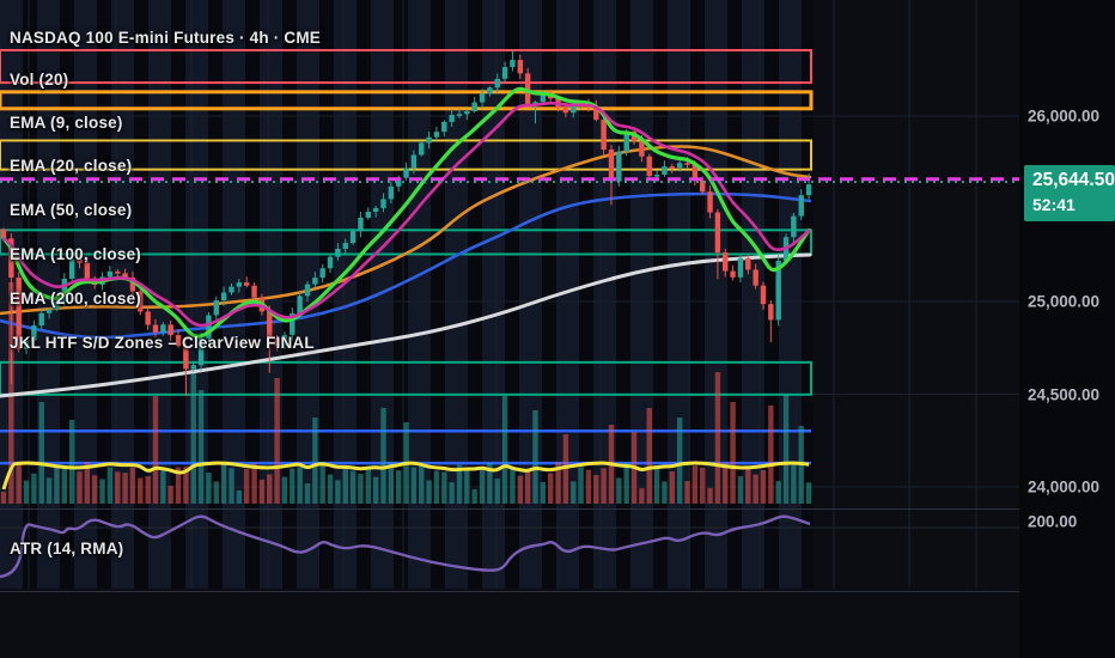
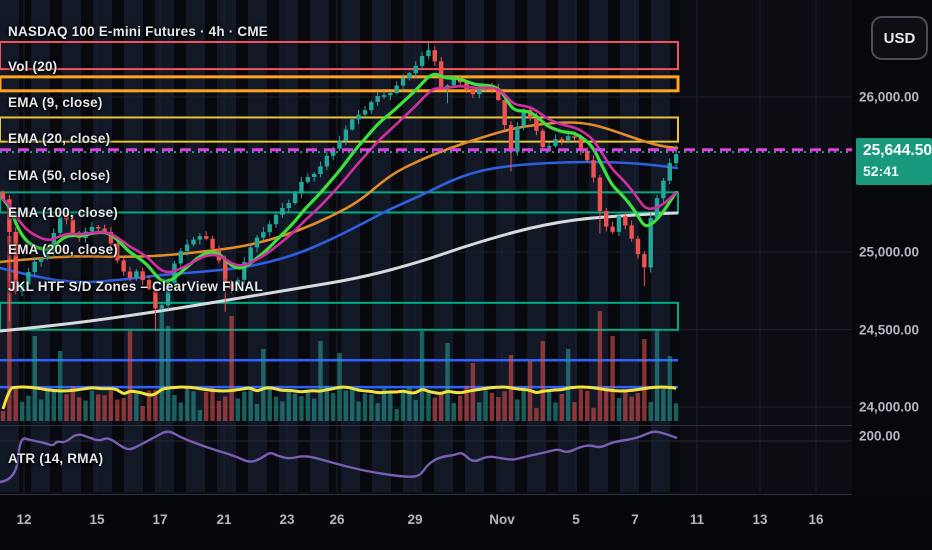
  NASDAQ 100 E-mini Futures · 4h · CME
  Vol (20)
  EMA (9, close)
  EMA (20, close)
  EMA (50, close)
  EMA (100, close)
  EMA (200, close)
  JKL HTF S/D Zones – ClearView FINAL
  ATR (14, RMA)
  26,000.00
  25,000.00
  24,500.00
  24,000.00
  200.00
+ 12
+ 15
+ 17
+ 21
+ 23
+ 26
+ 29
+ Nov
+ 5
+ 7
+ 11
+ 13
+ 16
+ USD
  25,644.50
  52:41
